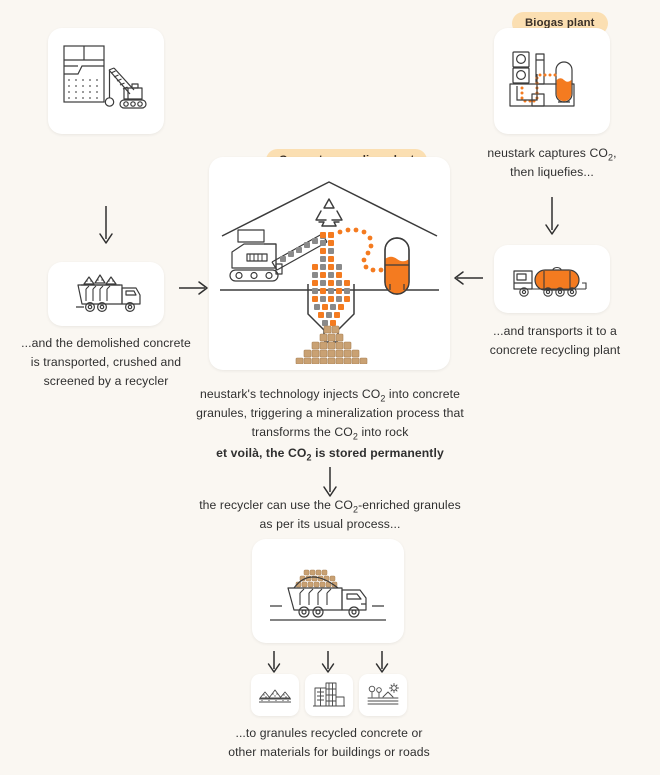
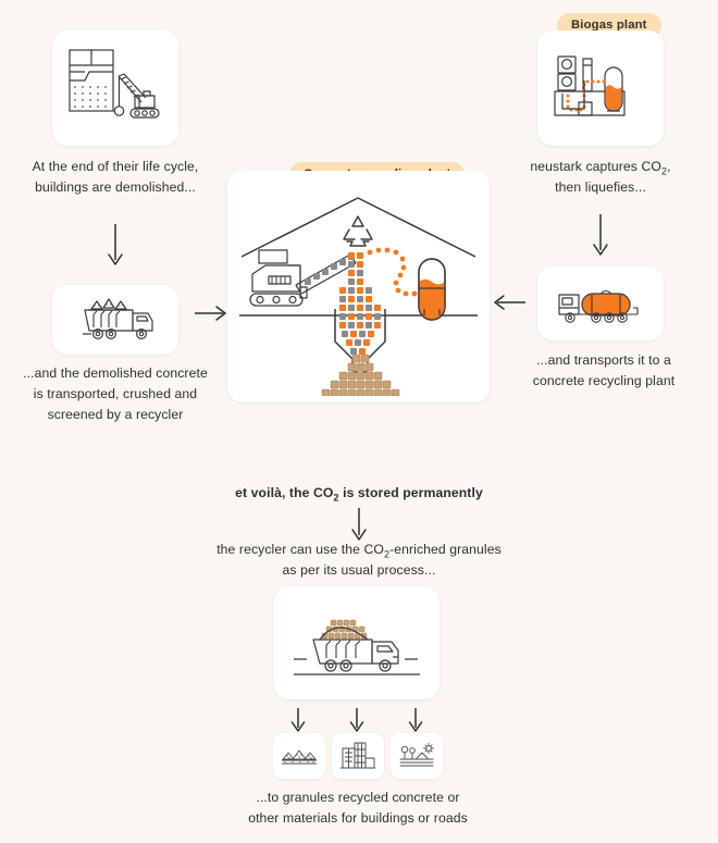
+ At the end of their life cycle, buildings are demolished...
  ...and the demolished concrete is transported, crushed and screened by a recycler
  Biogas plant
  neustark captures CO2, then liquefies...
  ...and transports it to a concrete recycling plant
- neustark's technology injects CO2 into concrete granules, triggering a mineralization process that transforms the CO2 into rock
  et voilà, the CO2 is stored permanently
  the recycler can use the CO2-enriched granules as per its usual process...
  ...to granules recycled concrete or other materials for buildings or roads
